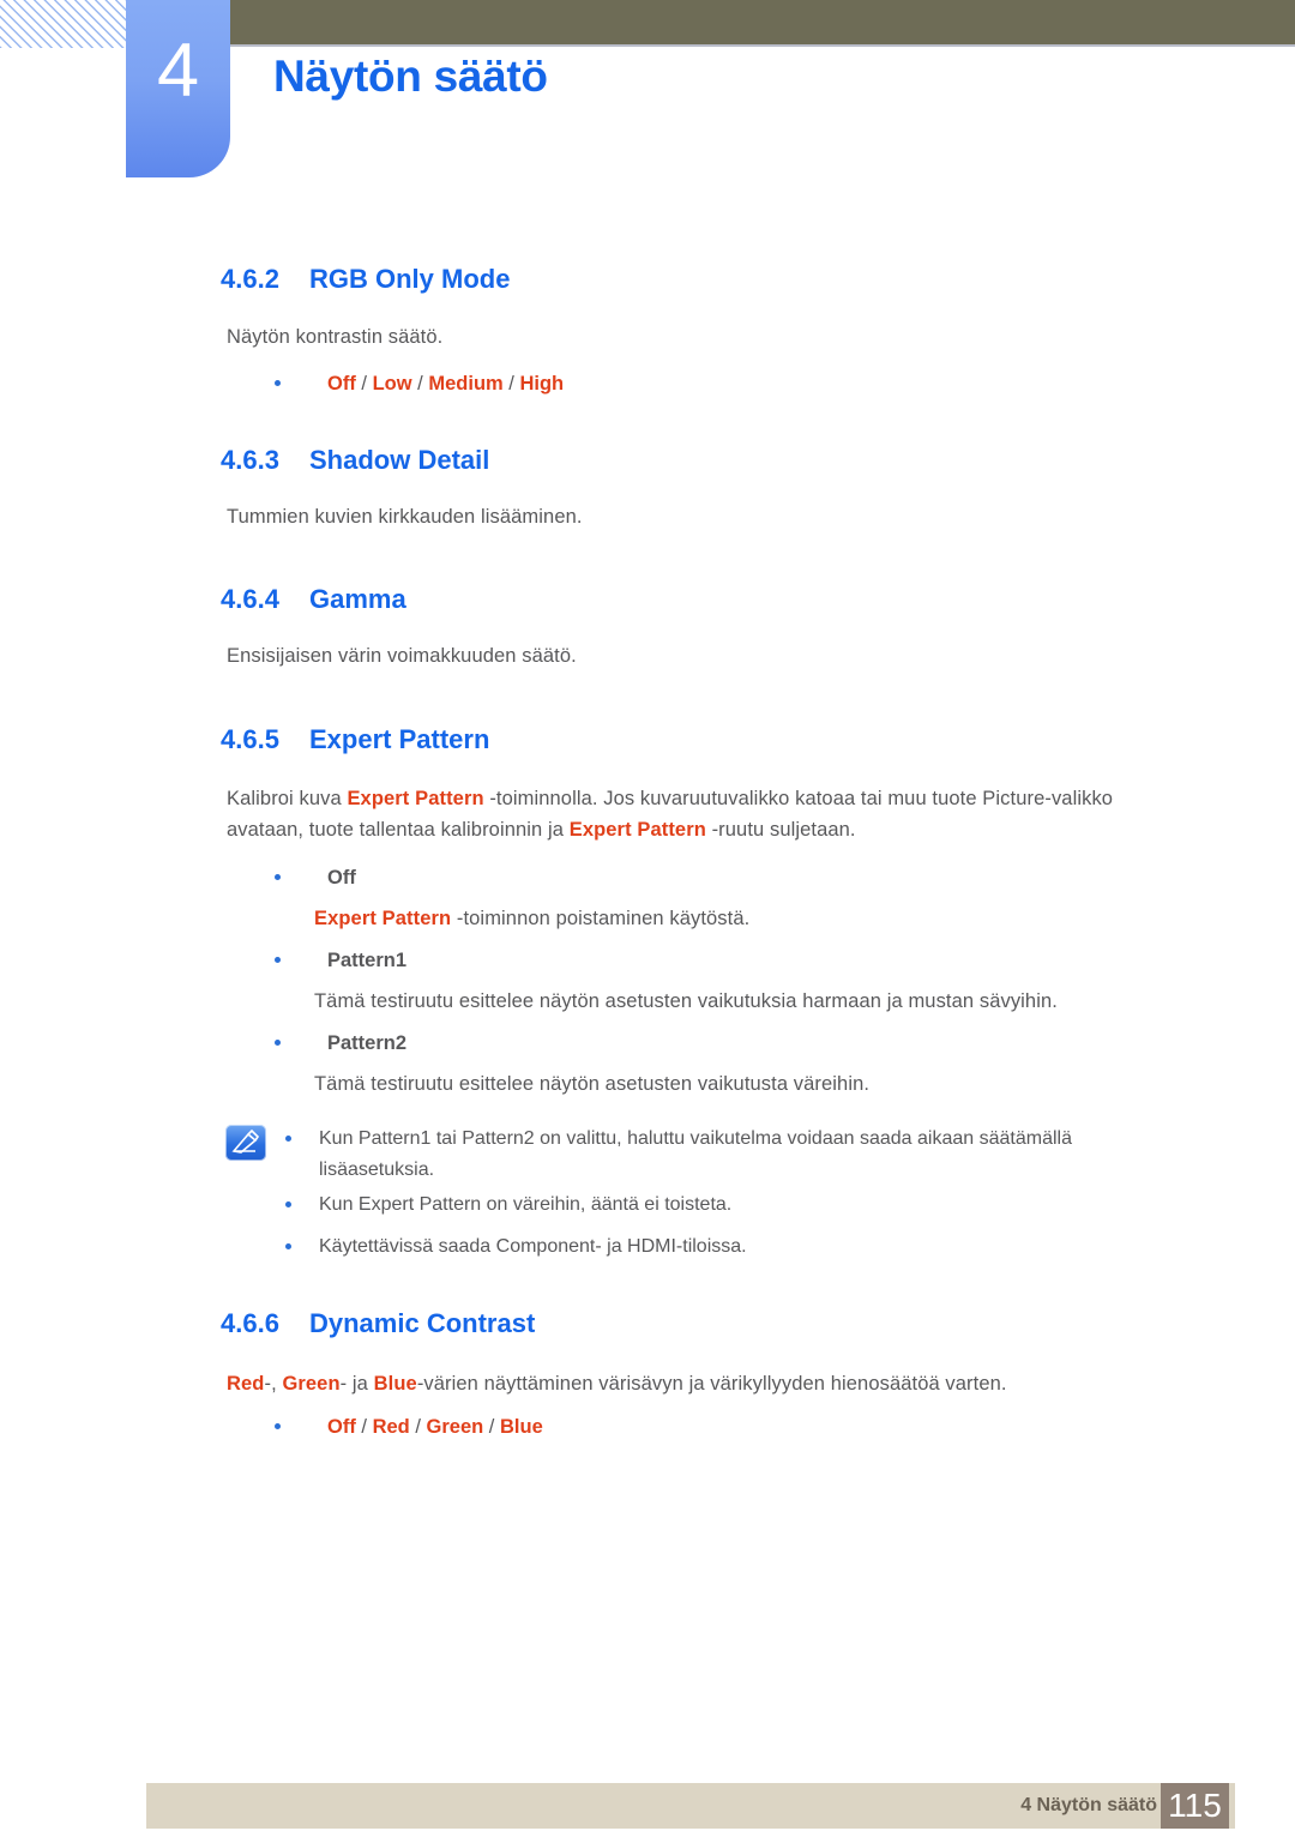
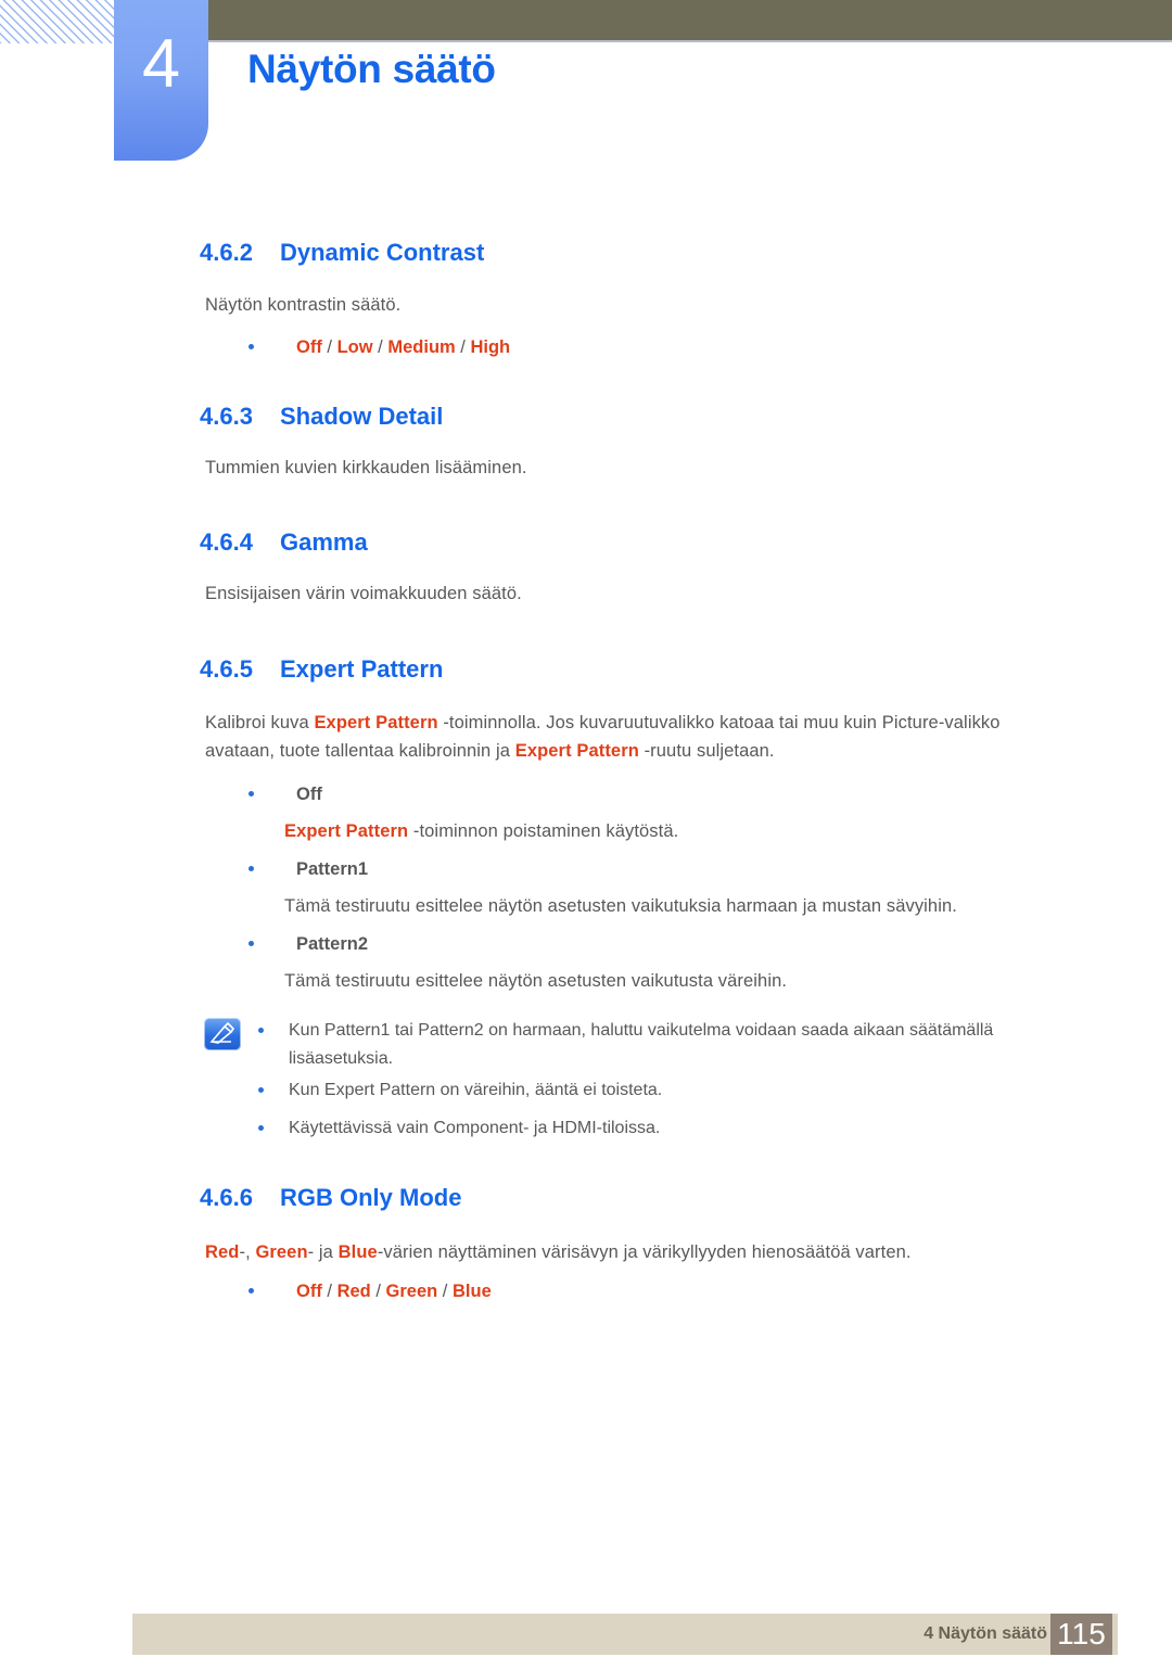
  4
  Näytön säätö
- 4.6.2 RGB Only Mode
+ 4.6.2 Dynamic Contrast
  Näytön kontrastin säätö.
  Off / Low / Medium / High
  4.6.3 Shadow Detail
  Tummien kuvien kirkkauden lisääminen.
  4.6.4 Gamma
  Ensisijaisen värin voimakkuuden säätö.
  4.6.5 Expert Pattern
- Kalibroi kuva Expert Pattern -toiminnolla. Jos kuvaruutuvalikko katoaa tai muu tuote Picture-valikko avataan, tuote tallentaa kalibroinnin ja Expert Pattern -ruutu suljetaan.
+ Kalibroi kuva Expert Pattern -toiminnolla. Jos kuvaruutuvalikko katoaa tai muu kuin Picture-valikko avataan, tuote tallentaa kalibroinnin ja Expert Pattern -ruutu suljetaan.
  Off
  Expert Pattern -toiminnon poistaminen käytöstä.
  Pattern1
  Tämä testiruutu esittelee näytön asetusten vaikutuksia harmaan ja mustan sävyihin.
  Pattern2
  Tämä testiruutu esittelee näytön asetusten vaikutusta väreihin.
- Kun Pattern1 tai Pattern2 on valittu, haluttu vaikutelma voidaan saada aikaan säätämällä lisäasetuksia.
+ Kun Pattern1 tai Pattern2 on harmaan, haluttu vaikutelma voidaan saada aikaan säätämällä lisäasetuksia.
  Kun Expert Pattern on väreihin, ääntä ei toisteta.
- Käytettävissä saada Component- ja HDMI-tiloissa.
+ Käytettävissä vain Component- ja HDMI-tiloissa.
- 4.6.6 Dynamic Contrast
+ 4.6.6 RGB Only Mode
  Red-, Green- ja Blue-värien näyttäminen värisävyn ja värikyllyyden hienosäätöä varten.
  Off / Red / Green / Blue
  4 Näytön säätö
  115
